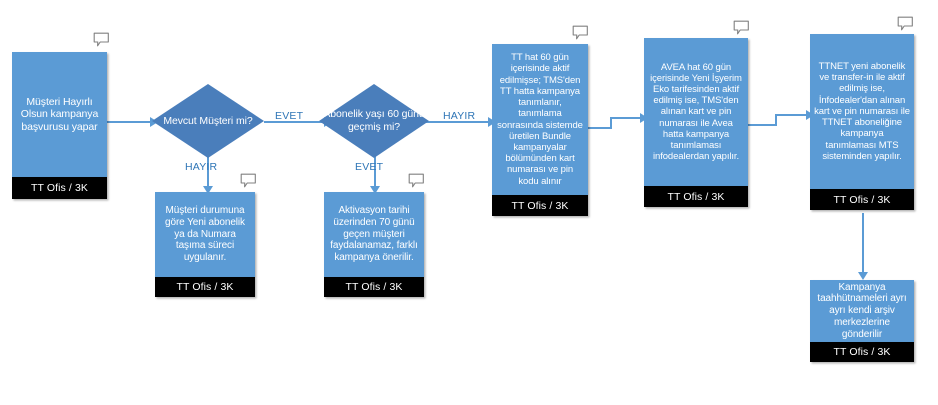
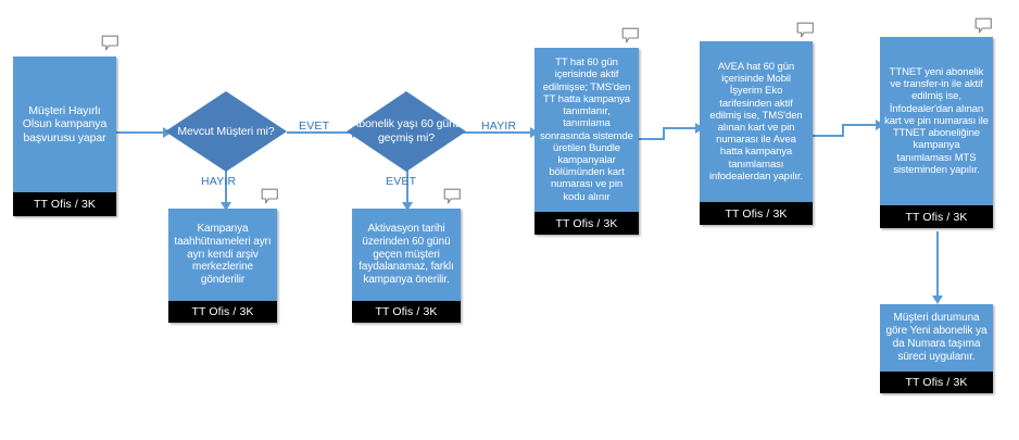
  EVET
  HAYIR
  HAYIR
  EVET
  Müşteri Hayırlı Olsun kampanya başvurusu yapar
  TT Ofis / 3K
  Mevcut Müşteri mi?
  Abonelik yaşı 60 günü geçmiş mi?
- Müşteri durumuna göre Yeni abonelik ya da Numara taşıma süreci uygulanır.
+ Kampanya taahhütnameleri ayrı ayrı kendi arşiv merkezlerine gönderilir
  TT Ofis / 3K
- Aktivasyon tarihi üzerinden 70 günü geçen müşteri faydalanamaz, farklı kampanya önerilir.
+ Aktivasyon tarihi üzerinden 60 günü geçen müşteri faydalanamaz, farklı kampanya önerilir.
  TT Ofis / 3K
  TT hat 60 gün içerisinde aktif edilmişse; TMS'den TT hatta kampanya tanımlanır, tanımlama sonrasında sistemde üretilen Bundle kampanyalar bölümünden kart numarası ve pin kodu alınır
  TT Ofis / 3K
- AVEA hat 60 gün içerisinde Yeni İşyerim Eko tarifesinden aktif edilmiş ise, TMS'den alınan kart ve pin numarası ile Avea hatta kampanya tanımlaması infodealerdan yapılır.
+ AVEA hat 60 gün içerisinde Mobil İşyerim Eko tarifesinden aktif edilmiş ise, TMS'den alınan kart ve pin numarası ile Avea hatta kampanya tanımlaması infodealerdan yapılır.
  TT Ofis / 3K
  TTNET yeni abonelik ve transfer-in ile aktif edilmiş ise, İnfodealer'dan alınan kart ve pin numarası ile TTNET aboneliğine kampanya tanımlaması MTS sisteminden yapılır.
  TT Ofis / 3K
- Kampanya taahhütnameleri ayrı ayrı kendi arşiv merkezlerine gönderilir
+ Müşteri durumuna göre Yeni abonelik ya da Numara taşıma süreci uygulanır.
  TT Ofis / 3K
